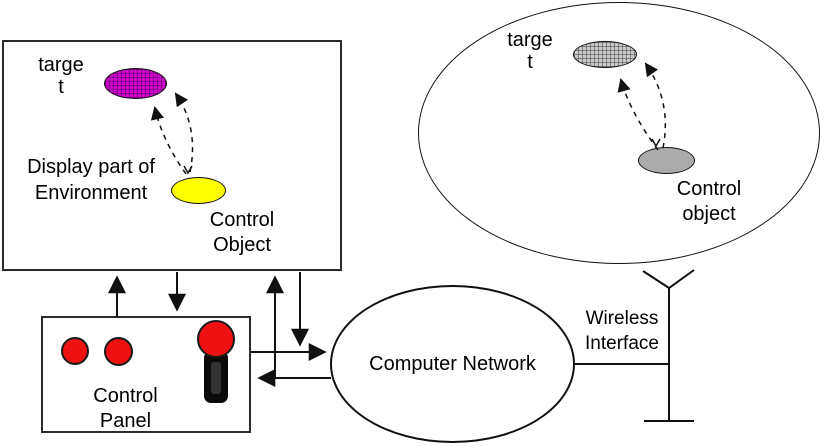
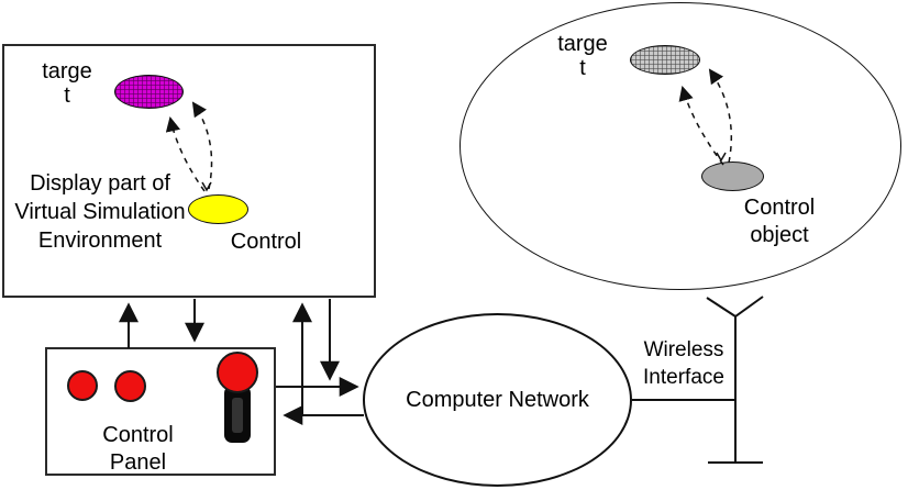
  targe
  t
  Display part of
+ Virtual Simulation
  Environment
  Control
- Object
  targe
  t
  Control
  object
  Control
  Panel
  Computer Network
  Wireless
  Interface
